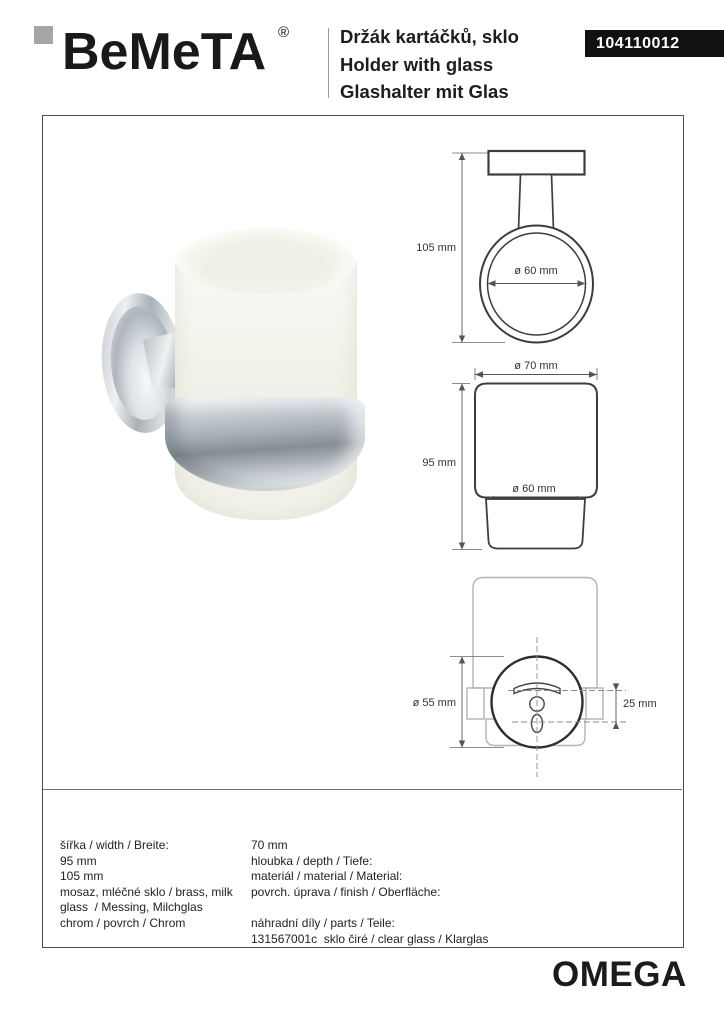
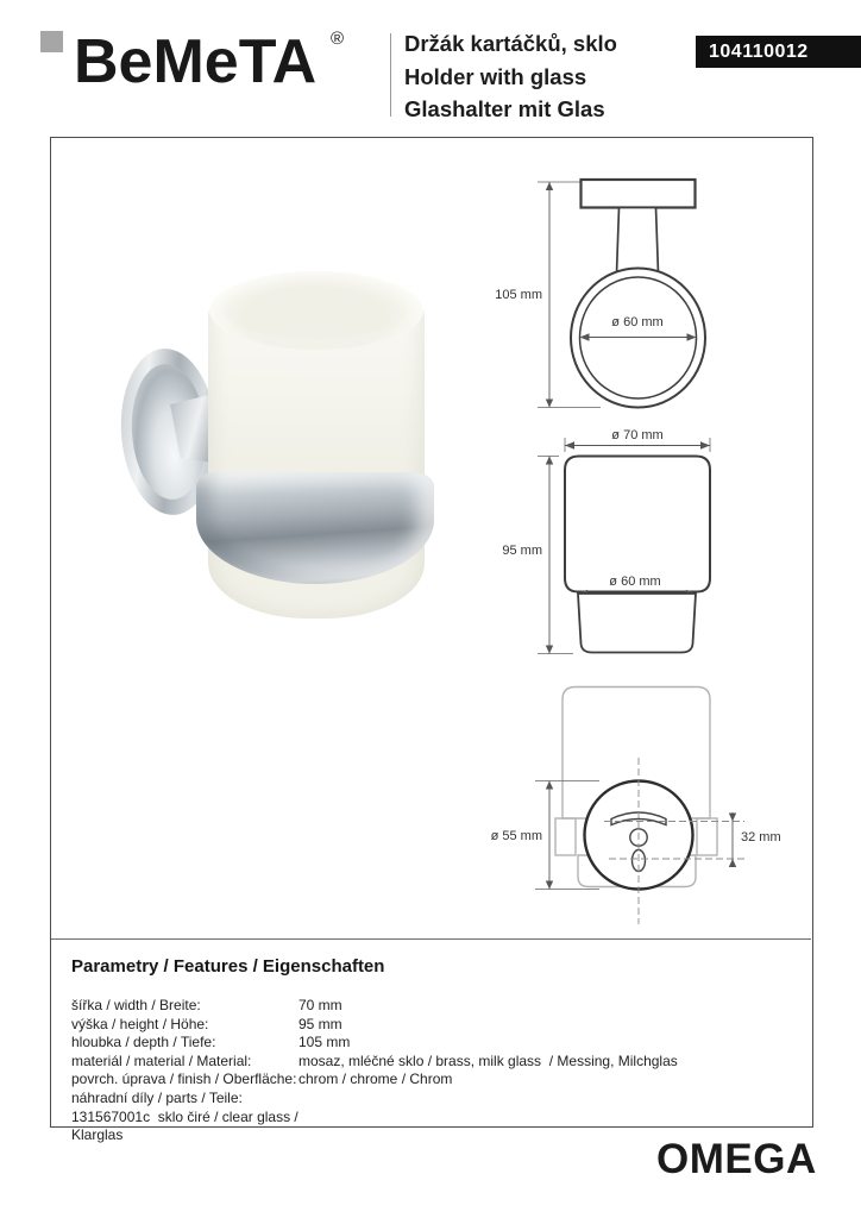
  BeMeTA
  ®
  Držák kartáčků, sklo
  Holder with glass
  Glashalter mit Glas
  104110012
  105 mm
  ø 60 mm
  ø 70 mm
  95 mm
  ø 60 mm
  ø 55 mm
- 25 mm
+ 32 mm
+ Parametry / Features / Eigenschaften
  šířka / width / Breite:
  70 mm
+ výška / height / Höhe:
  95 mm
  hloubka / depth / Tiefe:
  105 mm
  materiál / material / Material:
  mosaz, mléčné sklo / brass, milk glass / Messing, Milchglas
  povrch. úprava / finish / Oberfläche:
- chrom / povrch / Chrom
+ chrom / chrome / Chrom
  náhradní díly / parts / Teile:
  131567001c sklo čiré / clear glass / Klarglas
  OMEGA
